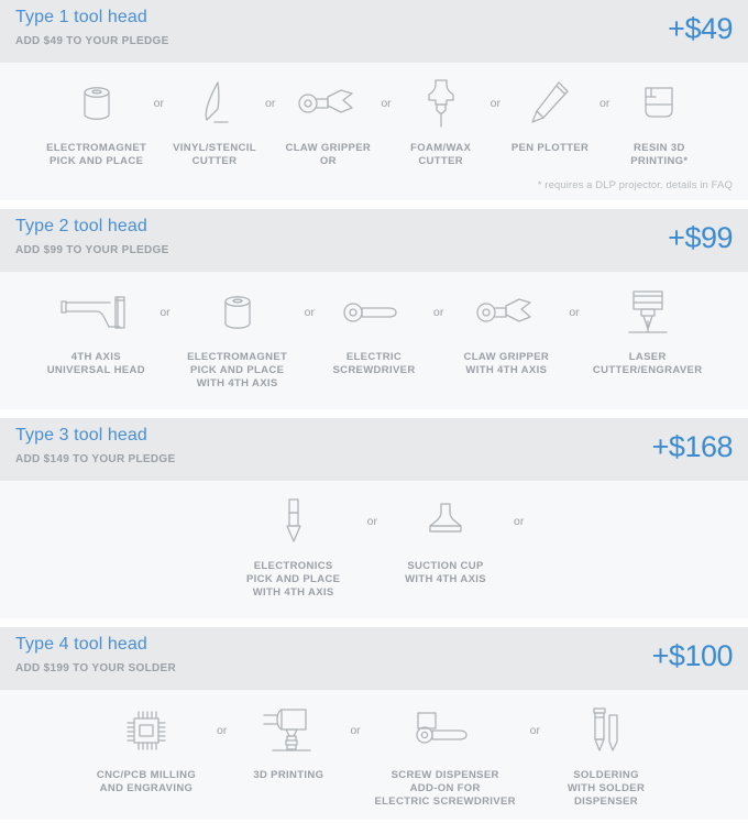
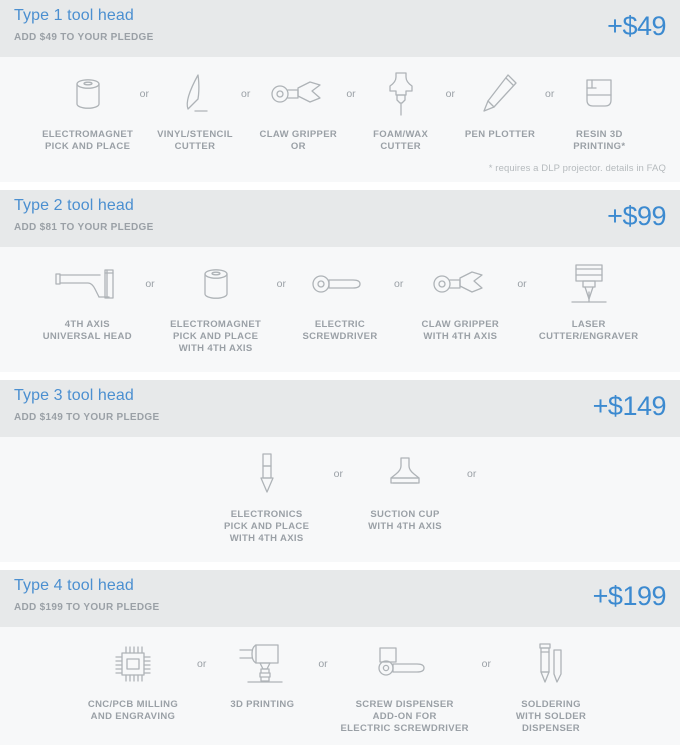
  Type 1 tool head
  ADD $49 TO YOUR PLEDGE
  +$49
  ELECTROMAGNET
  PICK AND PLACE
  or
  VINYL/STENCIL
  CUTTER
  or
  CLAW GRIPPER
  OR
  or
  FOAM/WAX
  CUTTER
  or
  PEN PLOTTER
  or
  RESIN 3D
  PRINTING*
  * requires a DLP projector. details in FAQ
  Type 2 tool head
- ADD $99 TO YOUR PLEDGE
+ ADD $81 TO YOUR PLEDGE
  +$99
  4TH AXIS
  UNIVERSAL HEAD
  or
  ELECTROMAGNET
  PICK AND PLACE
  WITH 4TH AXIS
  or
  ELECTRIC
  SCREWDRIVER
  or
  CLAW GRIPPER
  WITH 4TH AXIS
  or
  LASER
  CUTTER/ENGRAVER
  Type 3 tool head
  ADD $149 TO YOUR PLEDGE
- +$168
+ +$149
  ELECTRONICS
  PICK AND PLACE
  WITH 4TH AXIS
  or
  SUCTION CUP
  WITH 4TH AXIS
  or
  Type 4 tool head
- ADD $199 TO YOUR SOLDER
+ ADD $199 TO YOUR PLEDGE
- +$100
+ +$199
  CNC/PCB MILLING
  AND ENGRAVING
  or
  3D PRINTING
  or
  SCREW DISPENSER
  ADD-ON FOR
  ELECTRIC SCREWDRIVER
  or
  SOLDERING
  WITH SOLDER
  DISPENSER
